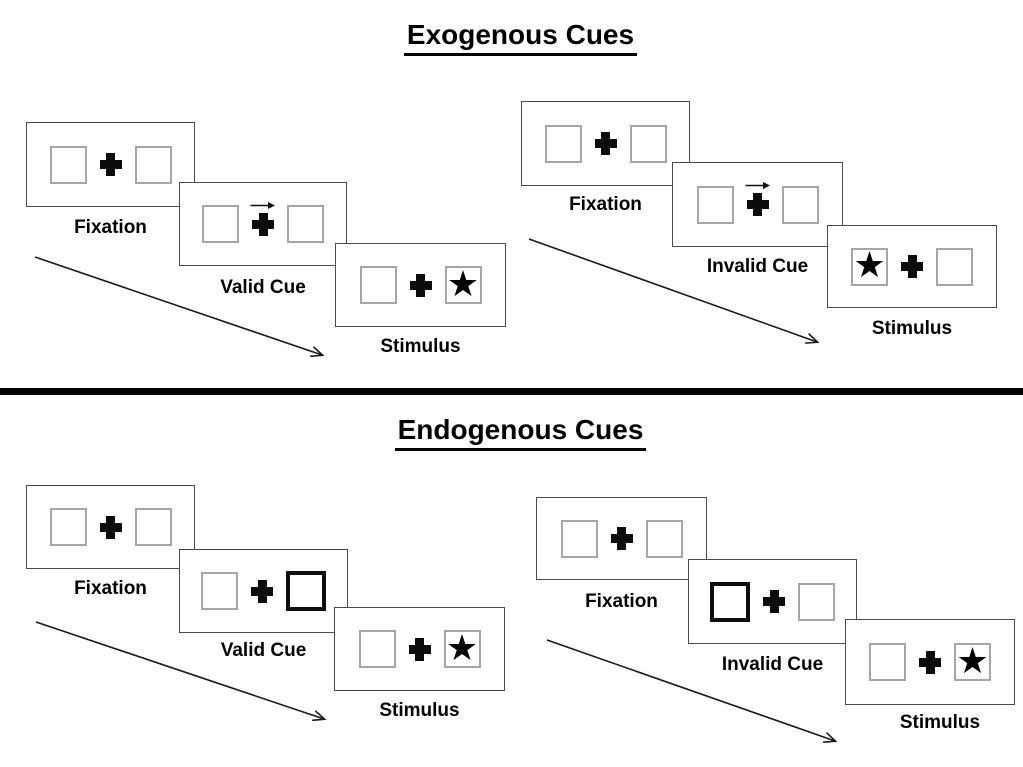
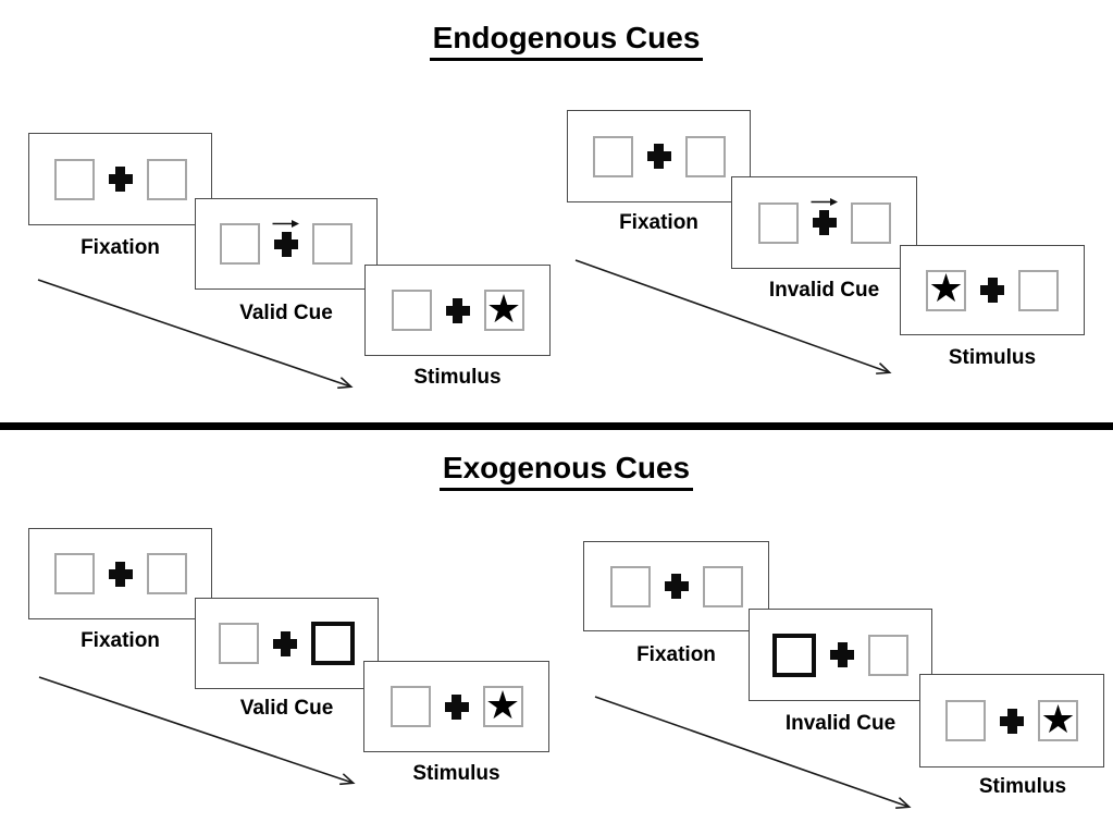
- Exogenous Cues
+ Endogenous Cues
  Fixation
  Valid Cue
  ★
  Stimulus
  Fixation
  Invalid Cue
  ★
  Stimulus
- Endogenous Cues
+ Exogenous Cues
  Fixation
  Valid Cue
  ★
  Stimulus
  Fixation
  Invalid Cue
  ★
  Stimulus
